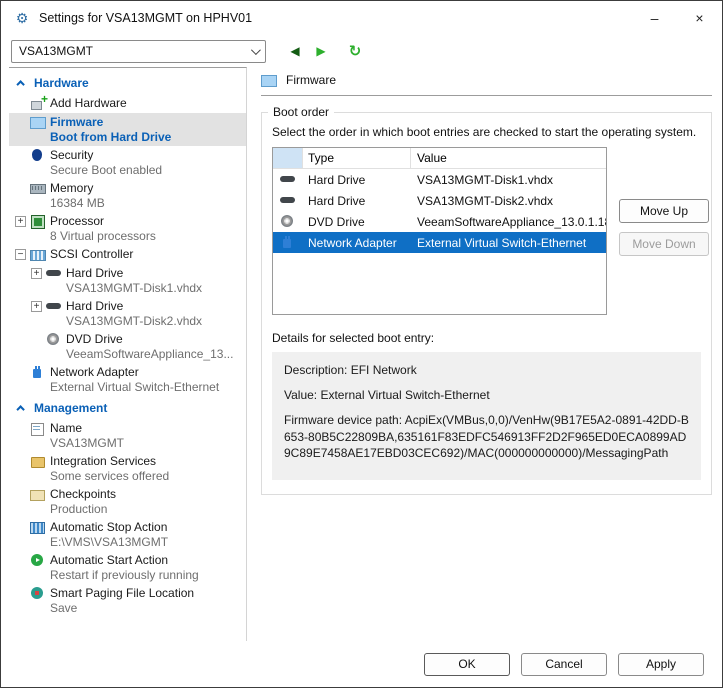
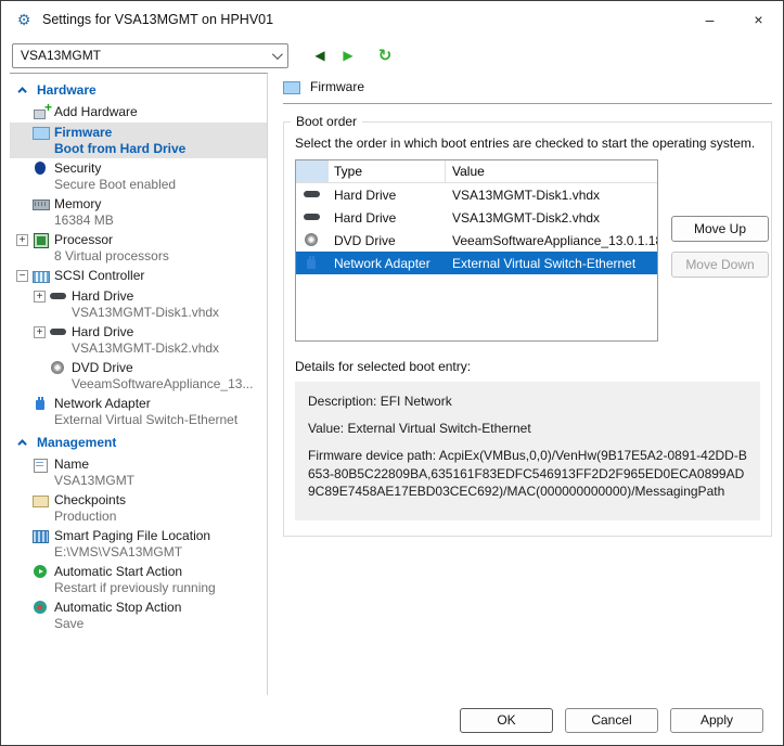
  ⚙
  Settings for VSA13MGMT on HPHV01
  –
  ×
  VSA13MGMT
  ◀
  ▶
  ↻
  Hardware
  Add Hardware
  Firmware
  Boot from Hard Drive
  Security
  Secure Boot enabled
  Memory
  16384 MB
  +
  Processor
  8 Virtual processors
  −
  SCSI Controller
  +
  Hard Drive
  VSA13MGMT-Disk1.vhdx
  +
  Hard Drive
  VSA13MGMT-Disk2.vhdx
  DVD Drive
  VeeamSoftwareAppliance_13...
  Network Adapter
  External Virtual Switch-Ethernet
  Management
  Name
  VSA13MGMT
- Integration Services
- Some services offered
  Checkpoints
  Production
- Automatic Stop Action
+ Smart Paging File Location
  E:\VMS\VSA13MGMT
  Automatic Start Action
  Restart if previously running
- Smart Paging File Location
+ Automatic Stop Action
  Save
  Firmware
  Boot order
  Select the order in which boot entries are checked to start the operating system.
  Type
  Value
  Hard Drive
  VSA13MGMT-Disk1.vhdx
  Hard Drive
  VSA13MGMT-Disk2.vhdx
  DVD Drive
  VeeamSoftwareAppliance_13.0.1.1
  Network Adapter
  External Virtual Switch-Ethernet
  Move Up
  Move Down
  Details for selected boot entry:
  Description: EFI Network
  Value: External Virtual Switch-Ethernet
  Firmware device path: AcpiEx(VMBus,0,0)/VenHw(9B17E5A2-0891-42DD-B653-80B5C22809BA,635161F83EDFC546913FF2D2F965ED0ECA0899AD9C89E7458AE17EBD03CEC692)/MAC(000000000000)/MessagingPath
  OK
  Cancel
  Apply
